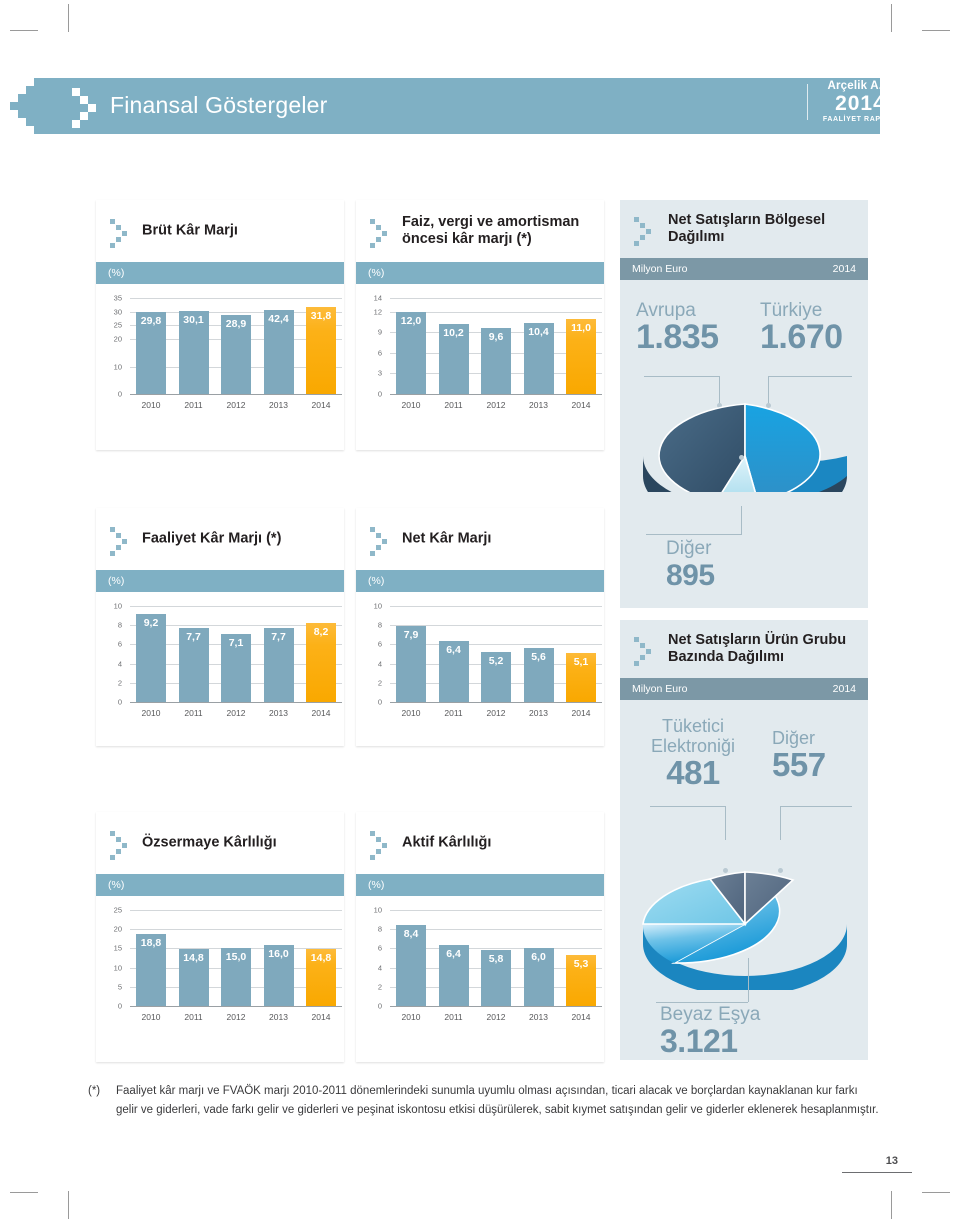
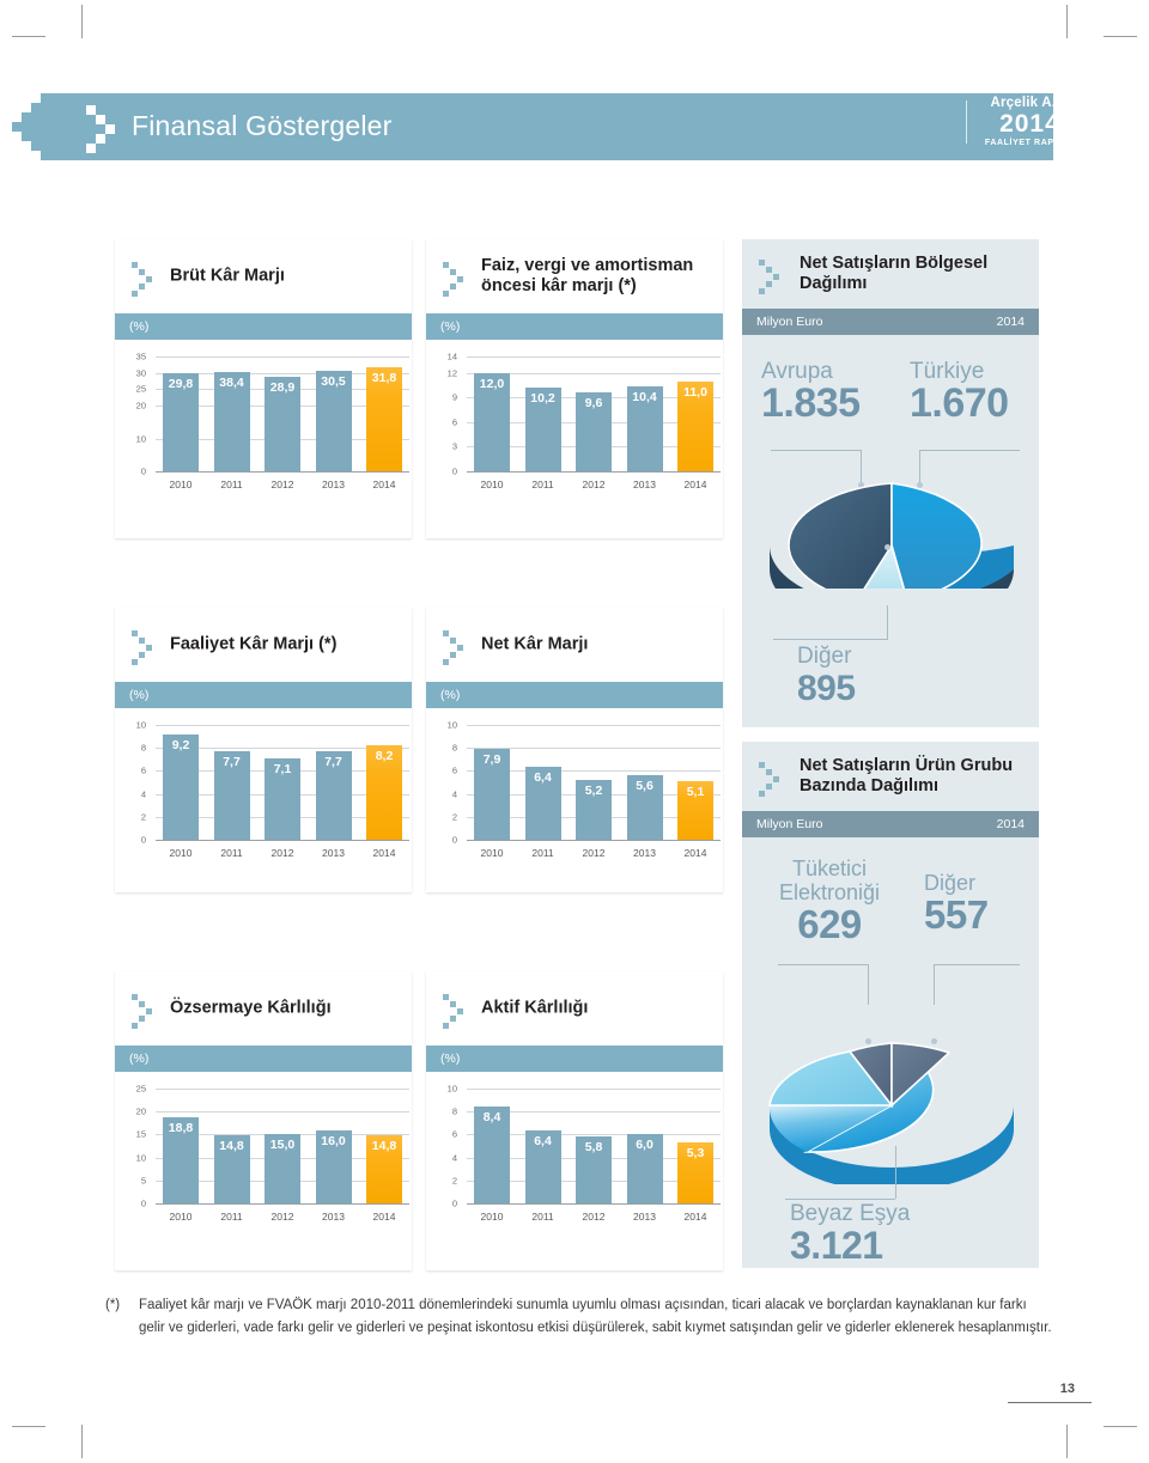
  Finansal Göstergeler
  Arçelik A.Ş.
  2014
  Brüt Kâr Marjı
  (%)
  0
  10
  20
  25
  30
  35
  29,8
- 30,1
+ 38,4
  28,9
- 42,4
+ 30,5
  31,8
  2010
  2011
  2012
  2013
  2014
  Faiz, vergi ve amortisman öncesi kâr marjı (*)
  (%)
  0
  3
  6
  9
  12
  14
  12,0
  10,2
  9,6
  10,4
  11,0
  2010
  2011
  2012
  2013
  2014
  Faaliyet Kâr Marjı (*)
  (%)
  0
  2
  4
  6
  8
  10
  9,2
  7,7
  7,1
  7,7
  8,2
  2010
  2011
  2012
  2013
  2014
  Net Kâr Marjı
  (%)
  0
  2
  4
  6
  8
  10
  7,9
  6,4
  5,2
  5,6
  5,1
  2010
  2011
  2012
  2013
  2014
  Özsermaye Kârlılığı
  (%)
  0
  5
  10
  15
  20
  25
  18,8
  14,8
  15,0
  16,0
  14,8
  2010
  2011
  2012
  2013
  2014
  Aktif Kârlılığı
  (%)
  0
  2
  4
  6
  8
  10
  8,4
  6,4
  5,8
  6,0
  5,3
  2010
  2011
  2012
  2013
  2014
  Net Satışların Bölgesel Dağılımı
  Milyon Euro
  2014
  Avrupa
  1.835
  Türkiye
  1.670
  Diğer
  895
  Net Satışların Ürün Grubu Bazında Dağılımı
  Milyon Euro
  2014
  Tüketici Elektroniği
- 481
+ 629
  Diğer
  557
  Beyaz Eşya
  3.121
  (*)
  Faaliyet kâr marjı ve FVAÖK marjı 2010-2011 dönemlerindeki sunumla uyumlu olması açısından, ticari alacak ve borçlardan kaynaklanan kur farkı gelir ve giderleri, vade farkı gelir ve giderleri ve peşinat iskontosu etkisi düşürülerek, sabit kıymet satışından gelir ve giderler eklenerek hesaplanmıştır.
  13
